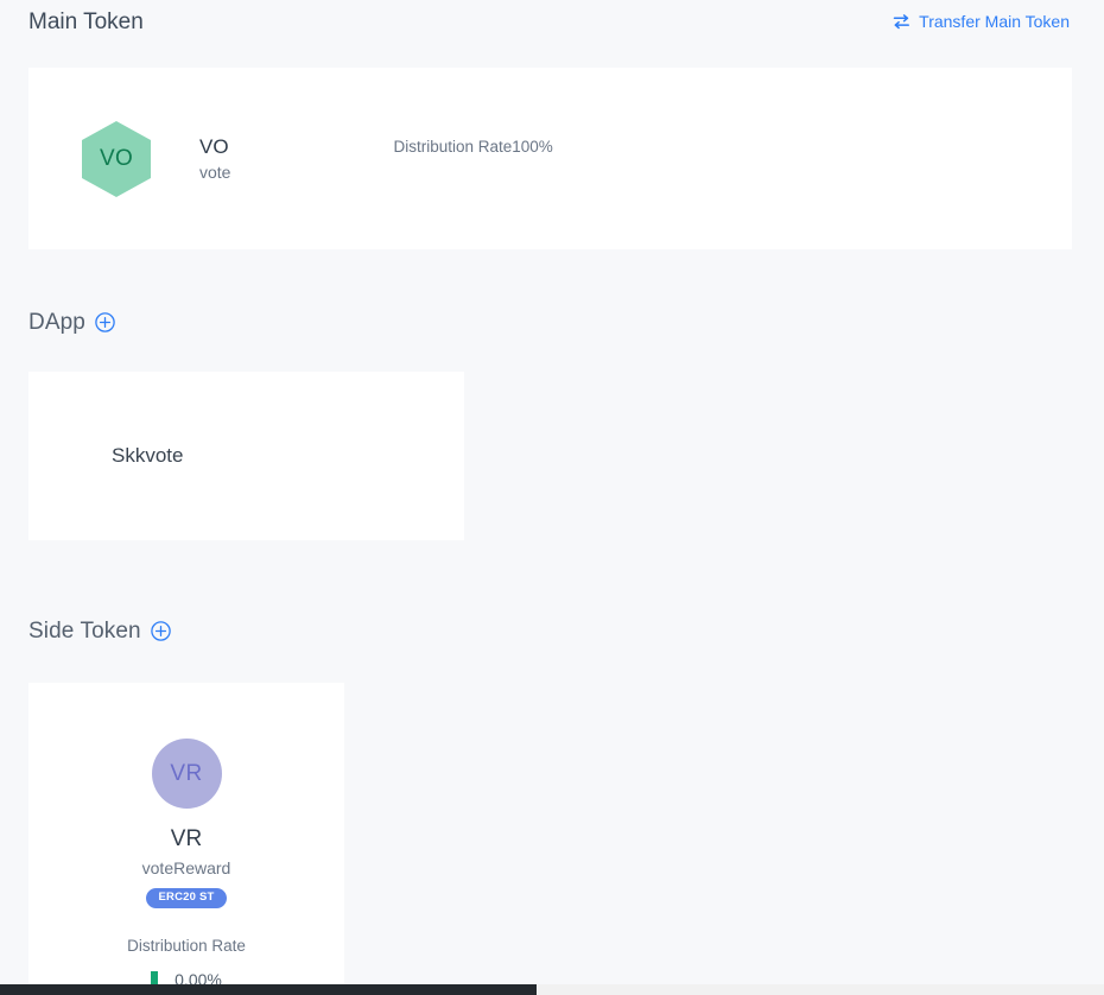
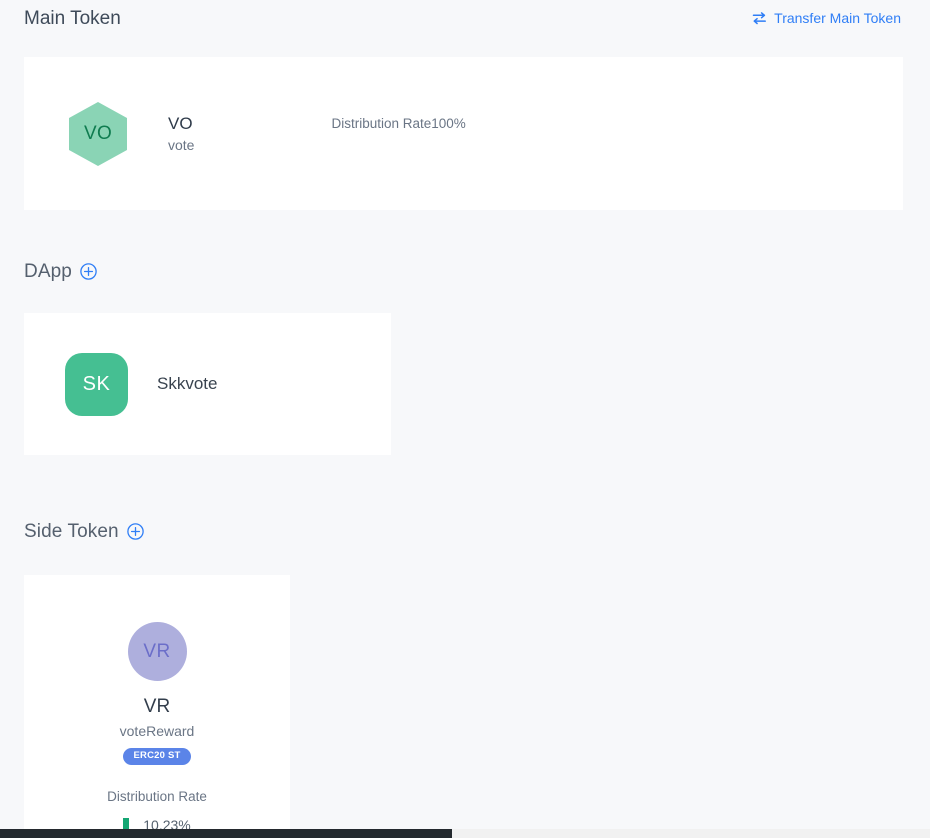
  Main Token
  Transfer Main Token
  VO
  VO
  vote
  Distribution Rate100%
  DApp
+ SK
  Skkvote
  Side Token
  VR
  VR
  voteReward
  ERC20 ST
  Distribution Rate
- 0.00%
+ 10.23%
